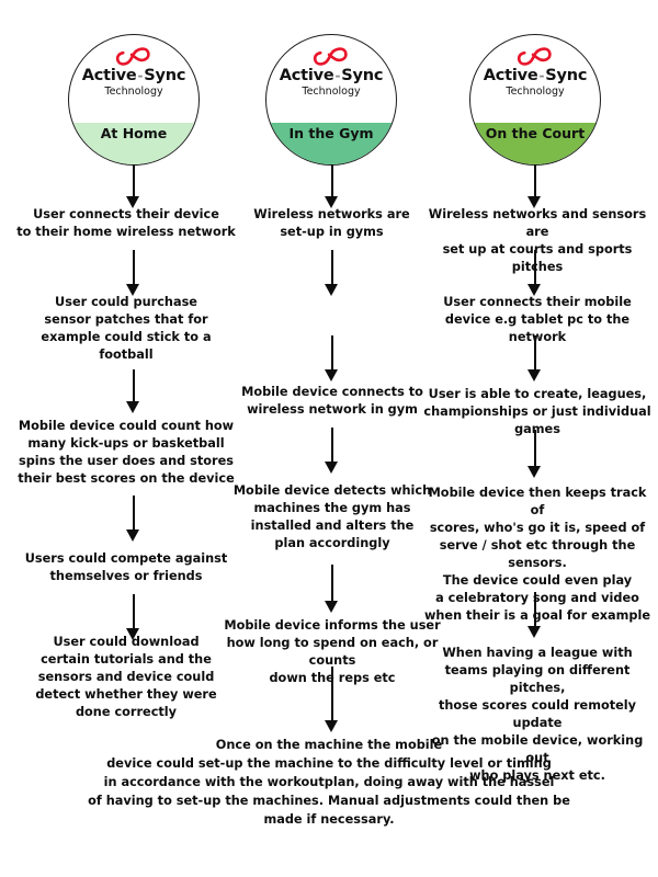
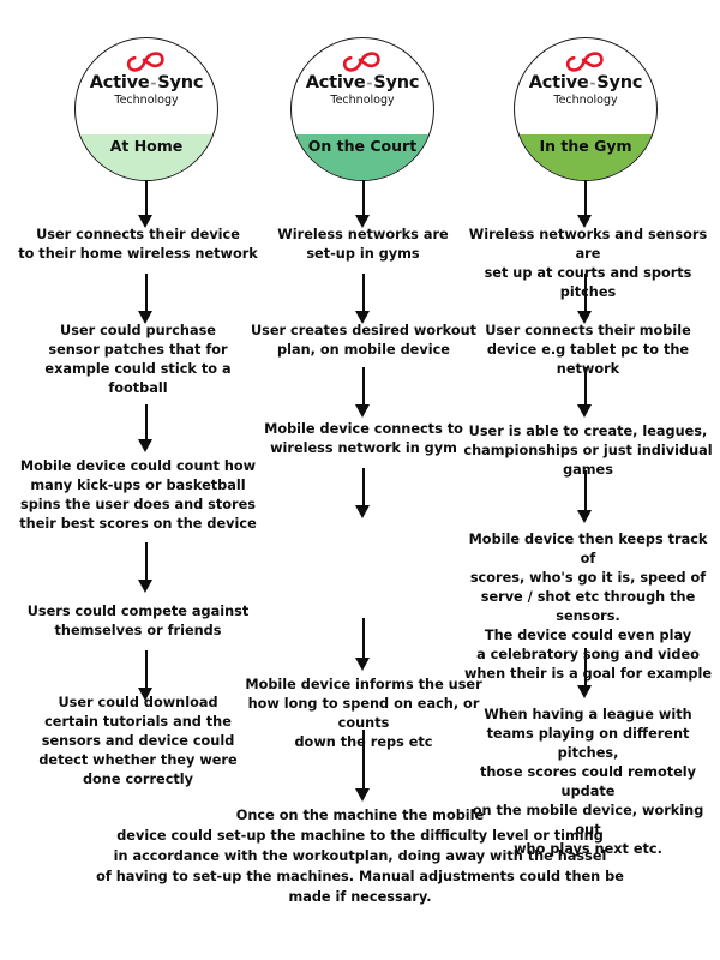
  Active-Sync
  Technology
  At Home
  User connects their device
  to their home wireless network
  User could purchase
  sensor patches that for
  example could stick to a
  football
  Mobile device could count how
  many kick-ups or basketball
  spins the user does and stores
  their best scores on the device
  Users could compete against
  themselves or friends
  User could download
  certain tutorials and the
  sensors and device could
  detect whether they were
  done correctly
  Active-Sync
  Technology
- In the Gym
+ On the Court
  Wireless networks are
  set-up in gyms
+ User creates desired workout
+ plan, on mobile device
  Mobile device connects to
  wireless network in gym
- Mobile device detects which
- machines the gym has
- installed and alters the
- plan accordingly
  Mobile device informs the user
  how long to spend on each, or counts
  down the reps etc
  Active-Sync
  Technology
- On the Court
+ In the Gym
  Wireless networks and sensors are
  set up at courts and sports pithes
  User connects their mobile
  device e.g tablet pc to the network
  User is able to create, leagues,
  championships or just individual games
  Mobile device then keeps track of
  scores, who's go it is, speed of
  serve / shot etc through the sensors.
  The device could even play
  a celebratory song and video
  when their is a goal for example
  When having a league with
  teams playing on different pitches,
  those scores could remotely update
  on the mobile device, working out
  who plays next etc.
  Once on the machine the mobile
  device could set-up the machine to the difficulty level or timing
  in accordance with the workoutplan, doing away with the hassel
  of having to set-up the machines. Manual adjustments could then be
  made if necessary.
